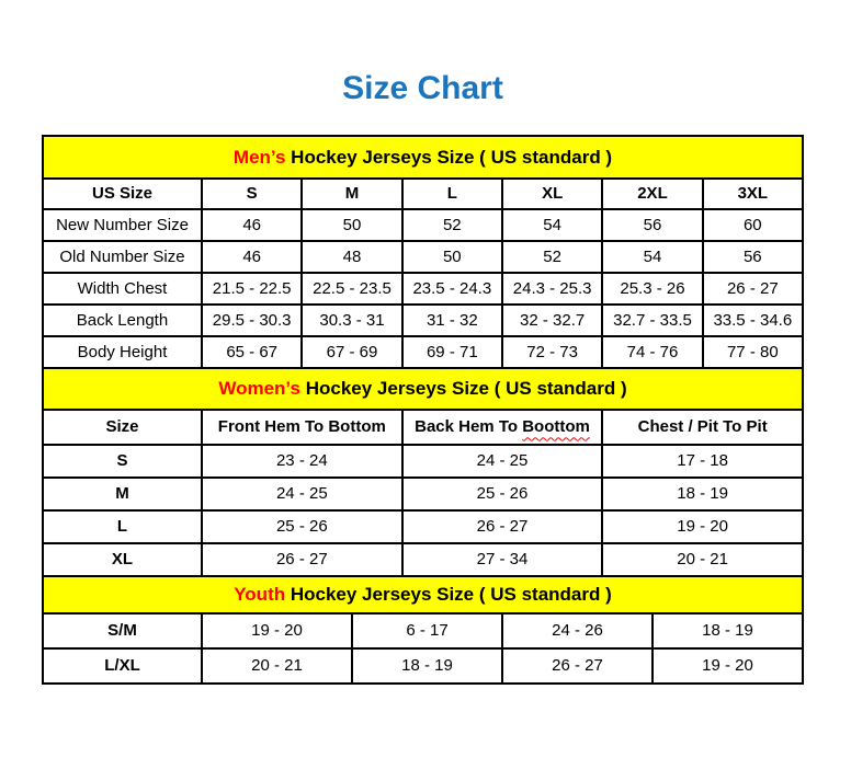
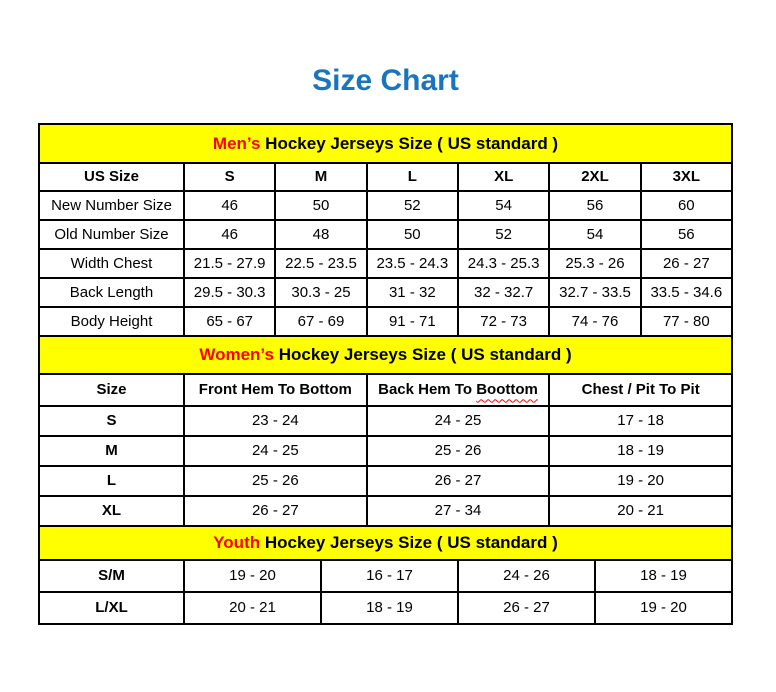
  Size Chart
  Men’s Hockey Jerseys Size ( US standard )
  US Size	S	M	L	XL	2XL	3XL
  New Number Size	46	50	52	54	56	60
  Old Number Size	46	48	50	52	54	56
- Width Chest	21.5 - 22.5	22.5 - 23.5	23.5 - 24.3	24.3 - 25.3	25.3 - 26	26 - 27
+ Width Chest	21.5 - 27.9	22.5 - 23.5	23.5 - 24.3	24.3 - 25.3	25.3 - 26	26 - 27
- Back Length	29.5 - 30.3	30.3 - 31	31 - 32	32 - 32.7	32.7 - 33.5	33.5 - 34.6
+ Back Length	29.5 - 30.3	30.3 - 25	31 - 32	32 - 32.7	32.7 - 33.5	33.5 - 34.6
- Body Height	65 - 67	67 - 69	69 - 71	72 - 73	74 - 76	77 - 80
+ Body Height	65 - 67	67 - 69	91 - 71	72 - 73	74 - 76	77 - 80
  Women’s Hockey Jerseys Size ( US standard )
  Size	Front Hem To Bottom	Back Hem To Boottom	Chest / Pit To Pit
  S	23 - 24	24 - 25	17 - 18
  M	24 - 25	25 - 26	18 - 19
  L	25 - 26	26 - 27	19 - 20
  XL	26 - 27	27 - 34	20 - 21
  Youth Hockey Jerseys Size ( US standard )
- S/M	19 - 20	6 - 17	24 - 26	18 - 19
+ S/M	19 - 20	16 - 17	24 - 26	18 - 19
  L/XL	20 - 21	18 - 19	26 - 27	19 - 20
